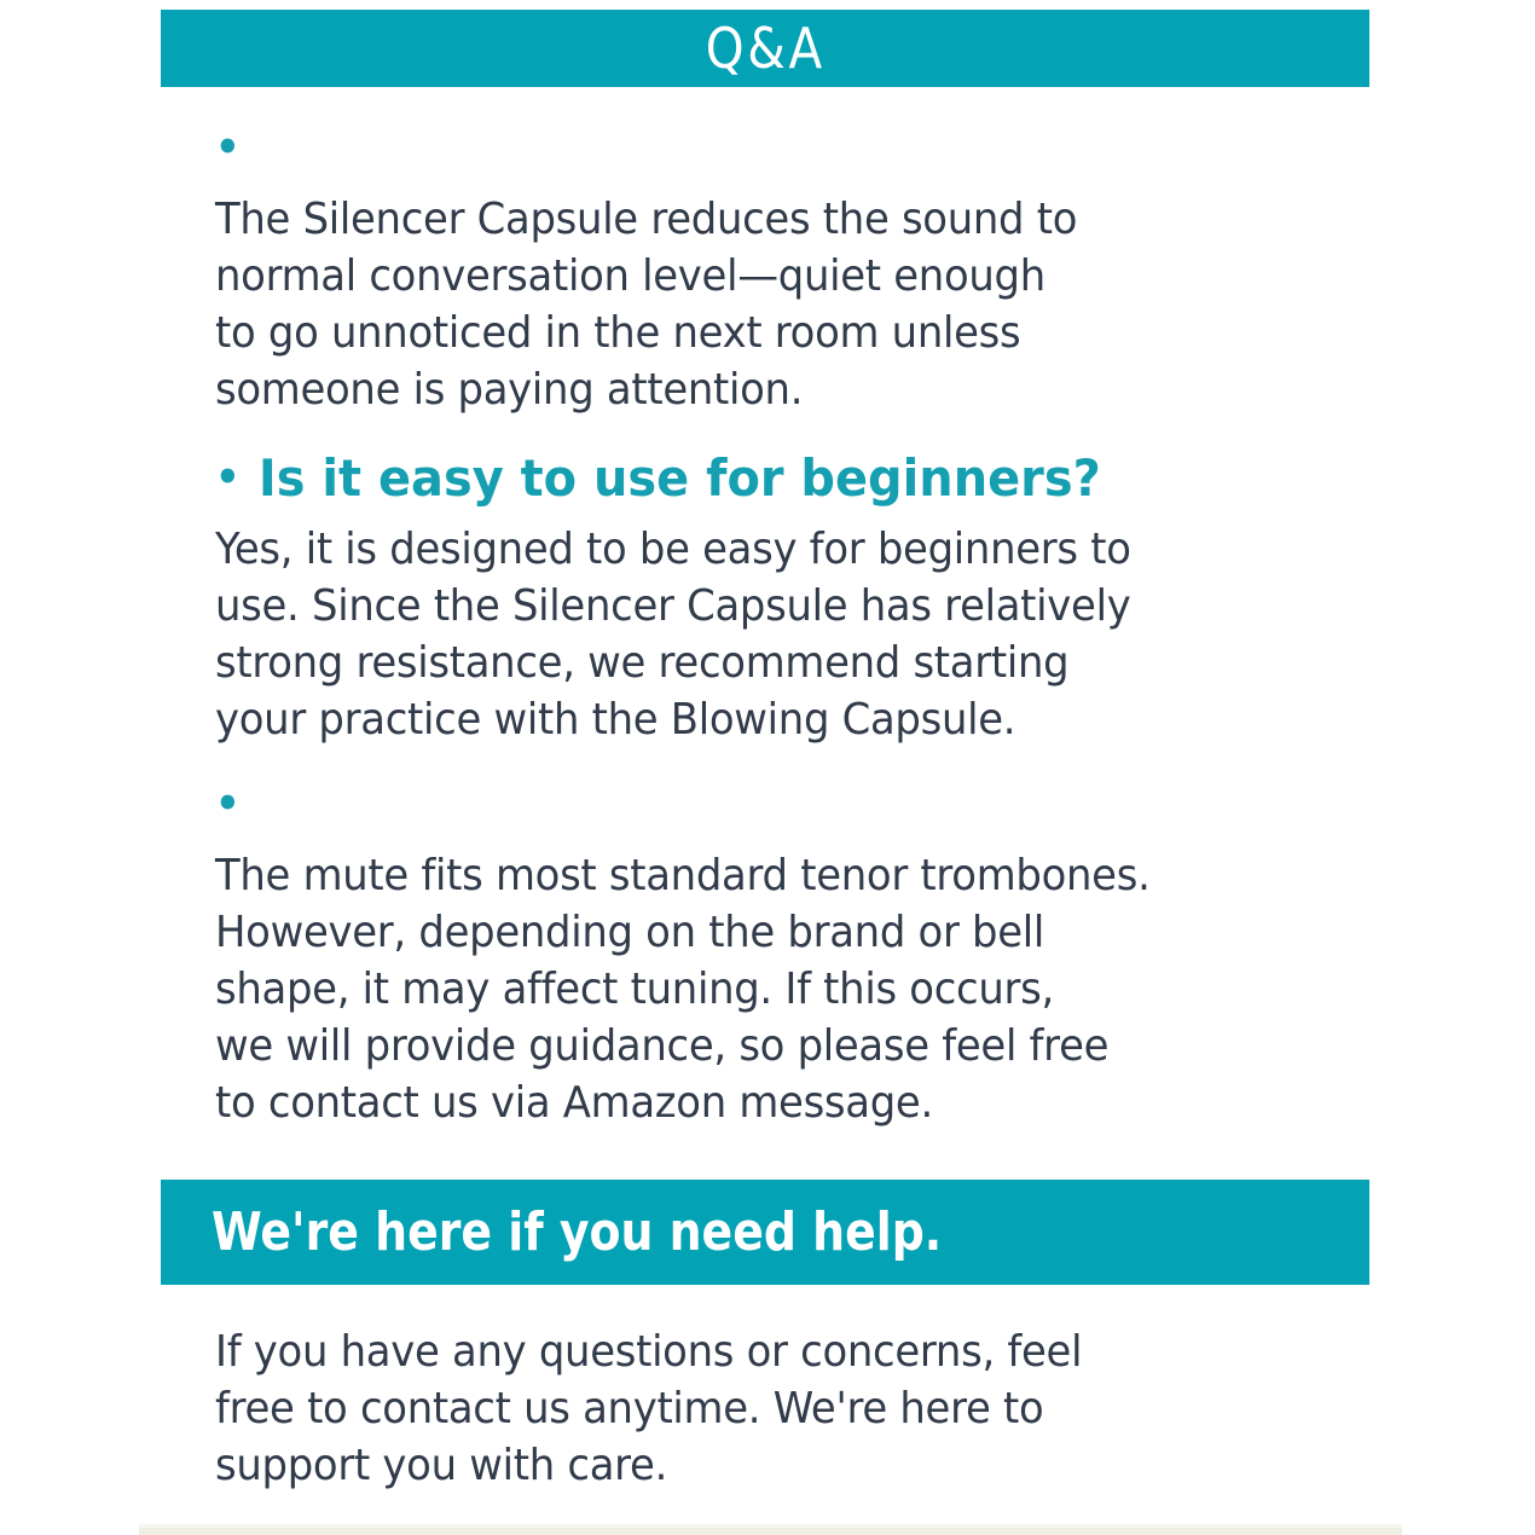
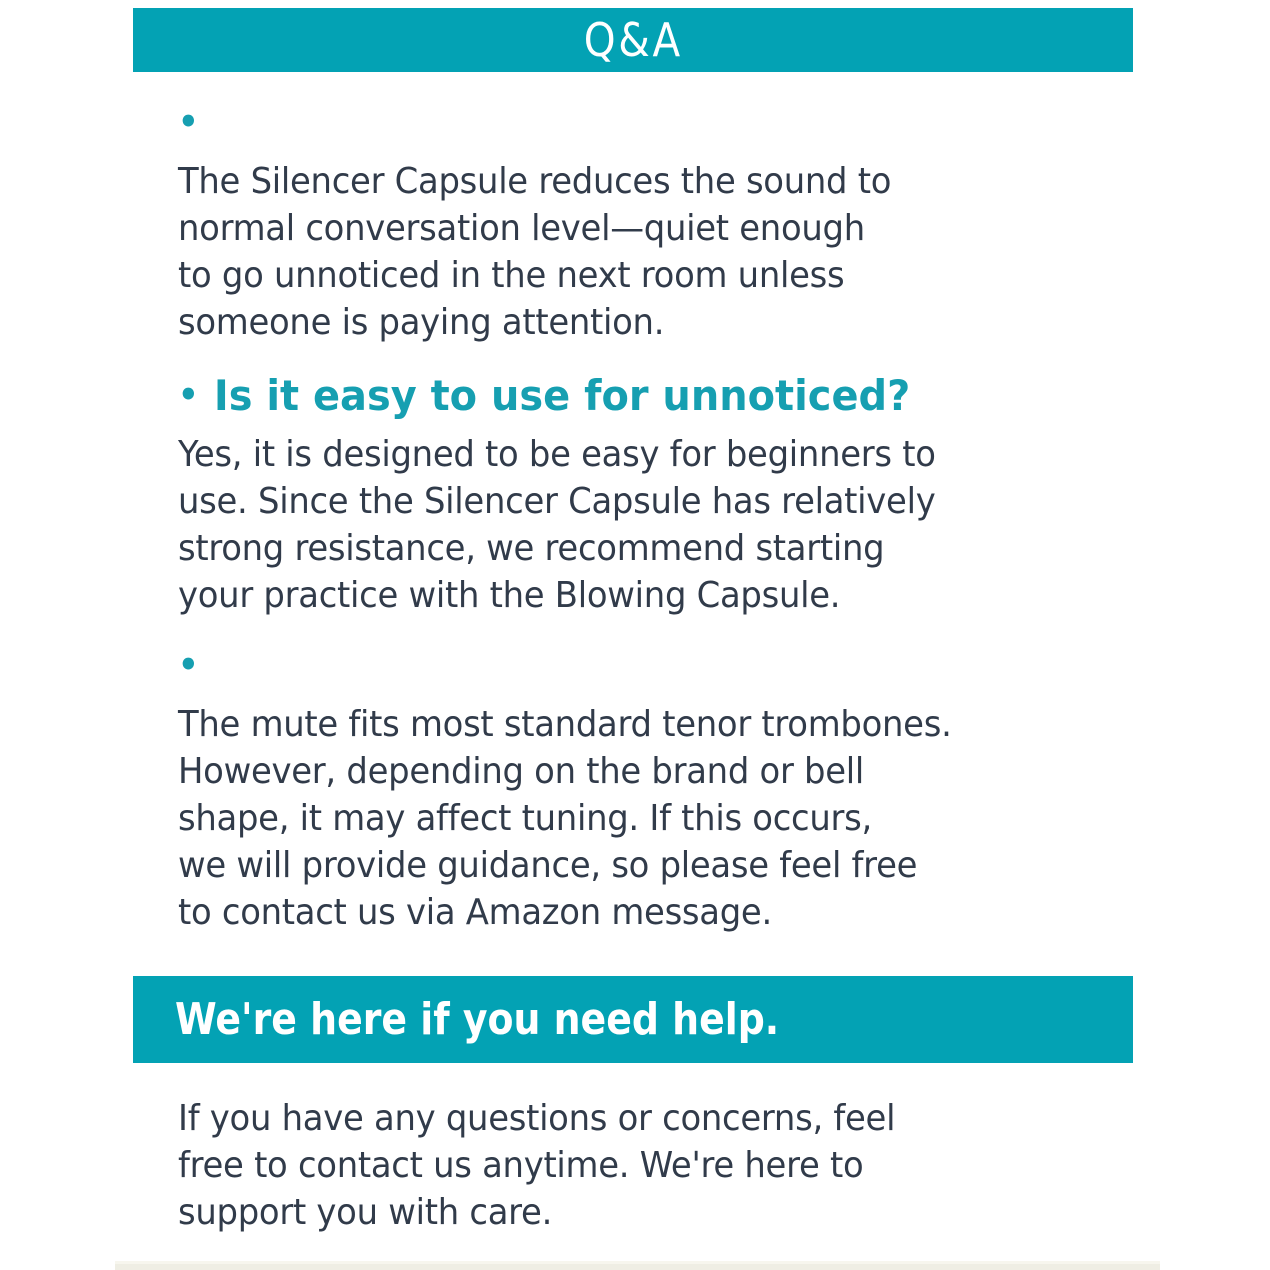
  Q&A
  •
  The Silencer Capsule reduces the sound to
  normal conversation level—quiet enough
  to go unnoticed in the next room unless
  someone is paying attention.
  •
- Is it easy to use for beginners?
+ Is it easy to use for unnoticed?
  Yes, it is designed to be easy for beginners to
  use. Since the Silencer Capsule has relatively
  strong resistance, we recommend starting
  your practice with the Blowing Capsule.
  •
  The mute fits most standard tenor trombones.
  However, depending on the brand or bell
  shape, it may affect tuning. If this occurs,
  we will provide guidance, so please feel free
  to contact us via Amazon message.
  We're here if you need help.
  If you have any questions or concerns, feel
  free to contact us anytime. We're here to
  support you with care.
